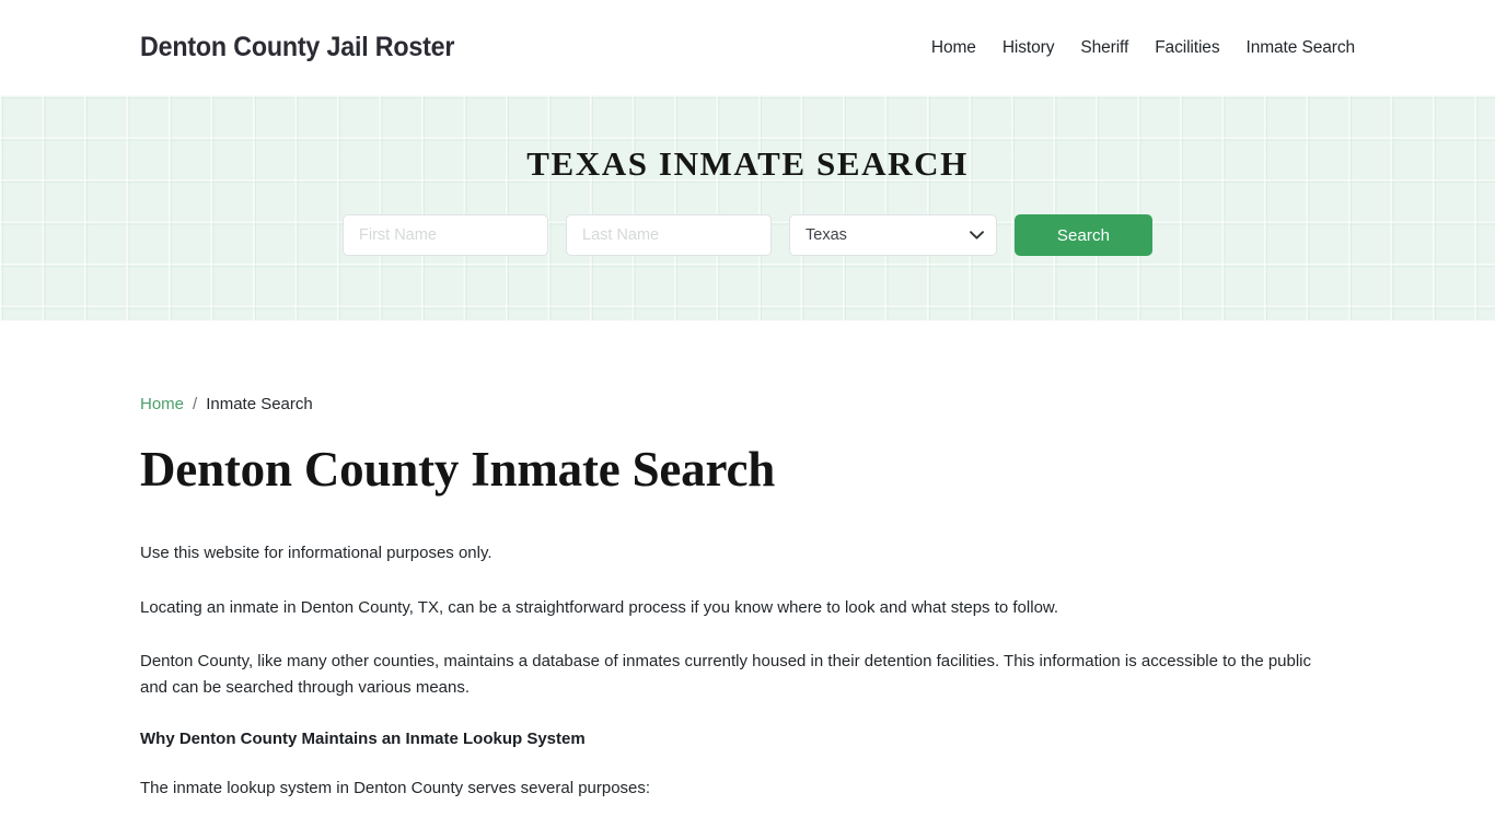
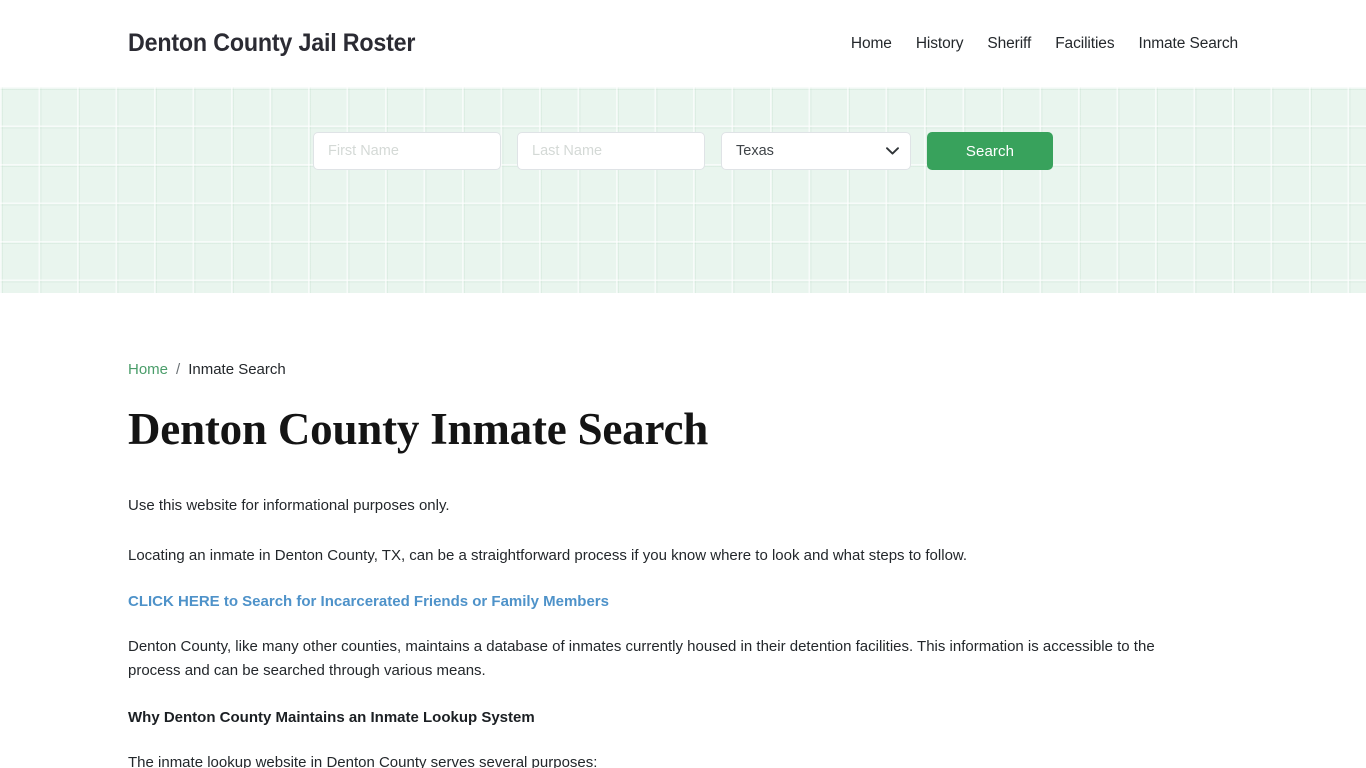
  Denton County Jail Roster
  Home
  History
  Sheriff
  Facilities
  Inmate Search
- TEXAS INMATE SEARCH
  First Name
  Last Name
  Texas
  Search
  Home
  /
  Inmate Search
  Denton County Inmate Search
  Use this website for informational purposes only.
  Locating an inmate in Denton County, TX, can be a straightforward process if you know where to look and what steps to follow.
+ CLICK HERE to Search for Incarcerated Friends or Family Members
- Denton County, like many other counties, maintains a database of inmates currently housed in their detention facilities. This information is accessible to the public and can be searched through various means.
+ Denton County, like many other counties, maintains a database of inmates currently housed in their detention facilities. This information is accessible to the process and can be searched through various means.
  Why Denton County Maintains an Inmate Lookup System
- The inmate lookup system in Denton County serves several purposes:
+ The inmate lookup website in Denton County serves several purposes:
